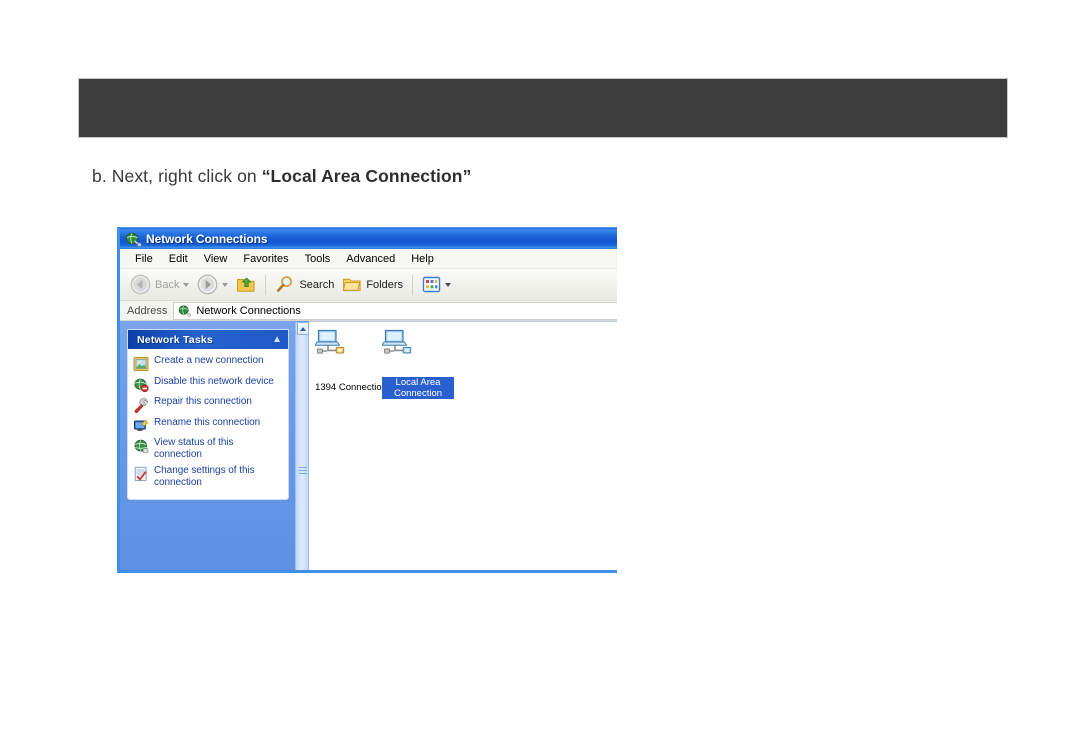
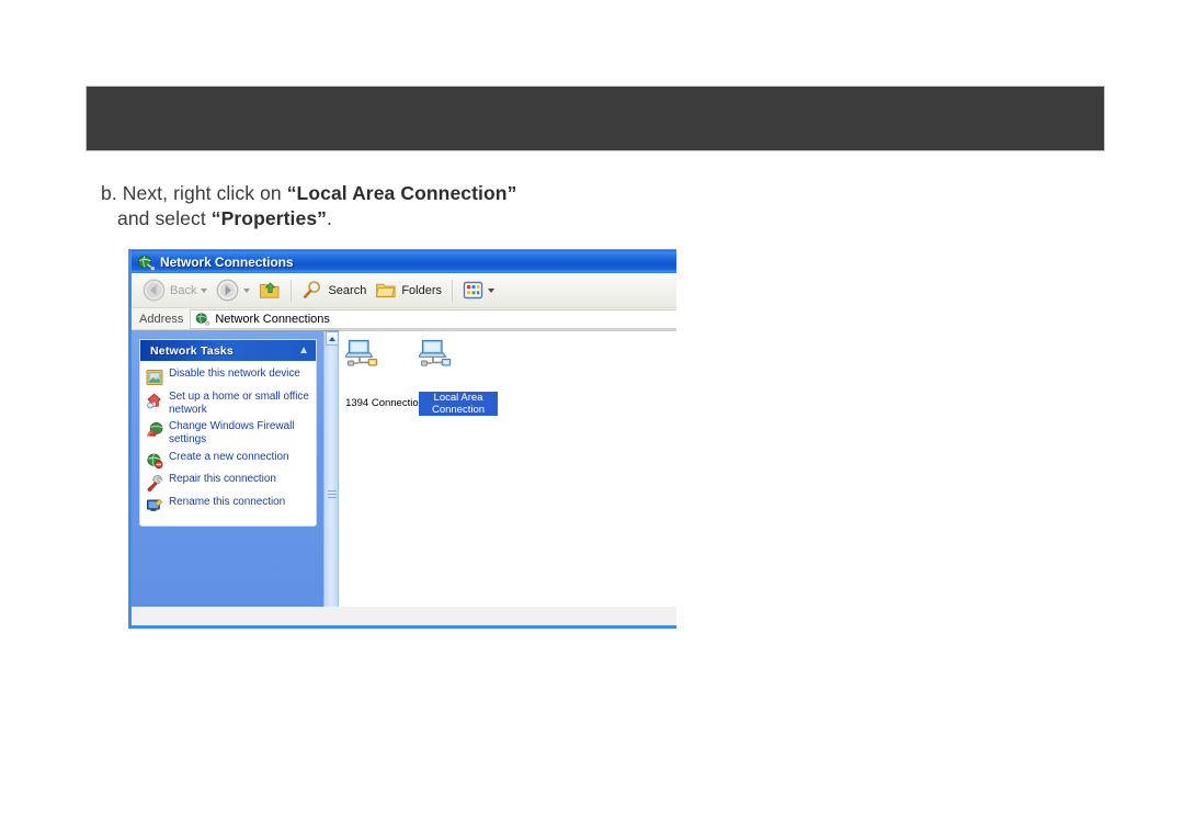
  b. Next, right click on “Local Area Connection”
+ and select “Properties”.
  Network Connections
- File
- Edit
- View
- Favorites
- Tools
- Advanced
- Help
  Back
  Search
  Folders
  Address
  Network Connections
  Network Tasks
  ▲
- Create a new connection
+ Disable this network device
+ Set up a home or small office network
+ Change Windows Firewall settings
- Disable this network device
+ Create a new connection
  Repair this connection
  Rename this connection
- View status of this connection
- Change settings of this connection
  1394 Connectio
  Local Area Connection
